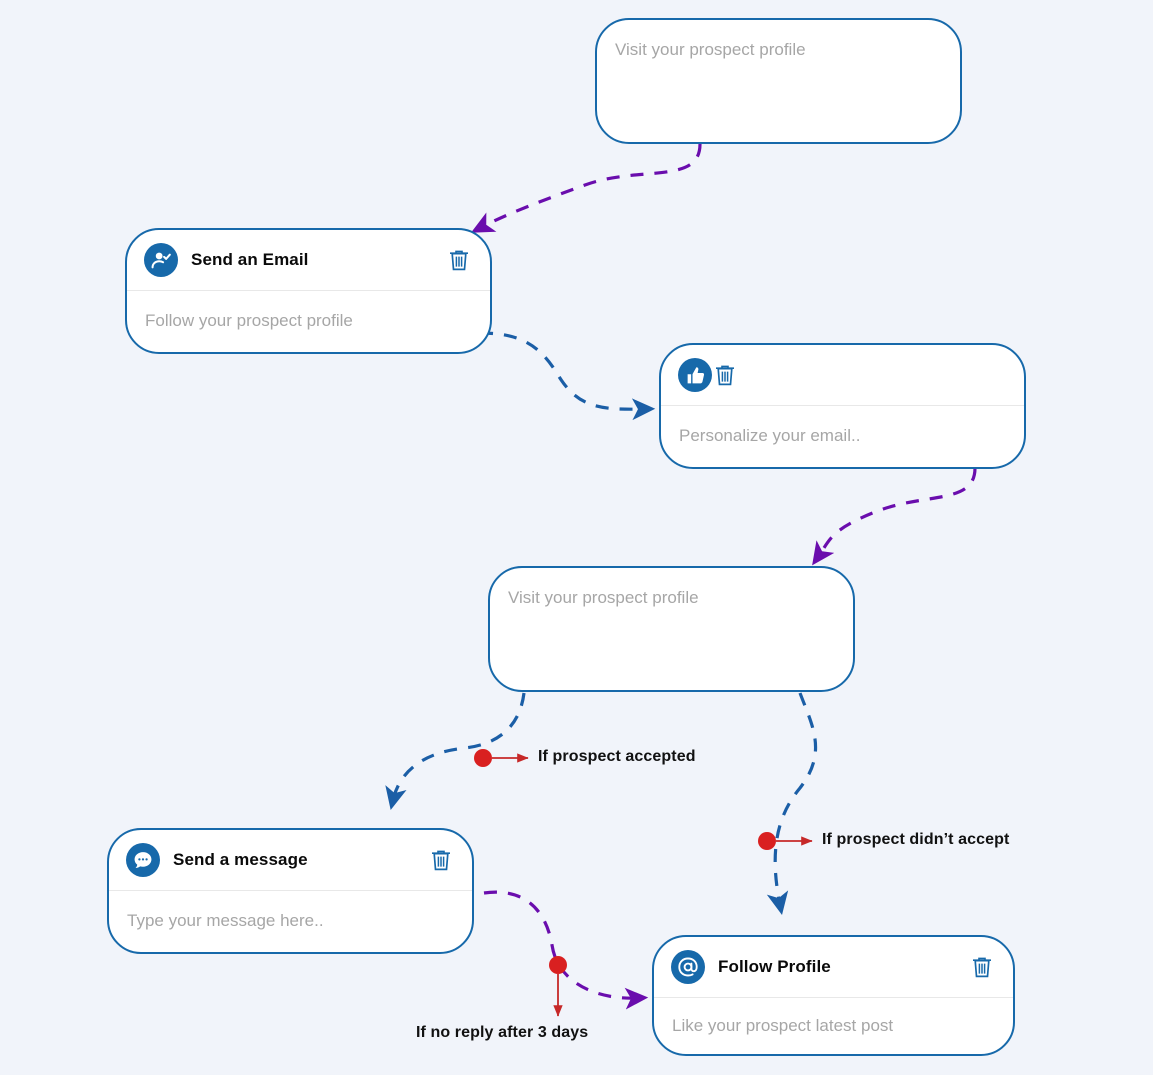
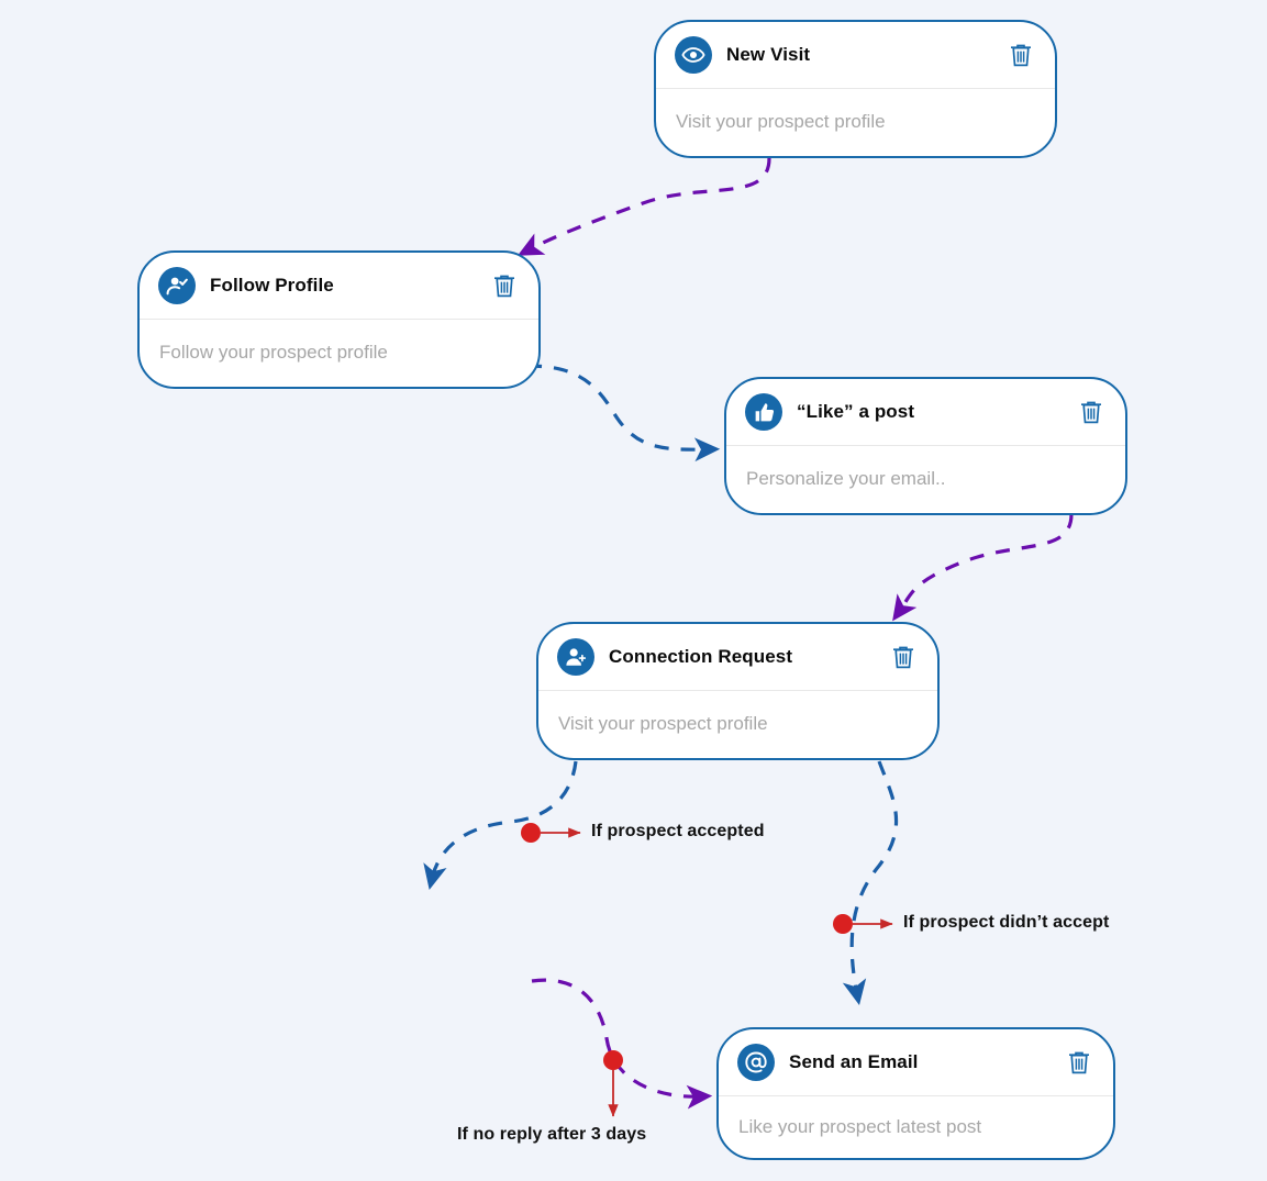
+ New Visit
  Visit your prospect profile
- Send an Email
+ Follow Profile
  Follow your prospect profile
+ “Like” a post
  Personalize your email..
+ Connection Request
  Visit your prospect profile
- Send a message
- Type your message here..
- Follow Profile
+ Send an Email
  Like your prospect latest post
  If prospect accepted
  If prospect didn’t accept
  If no reply after 3 days
